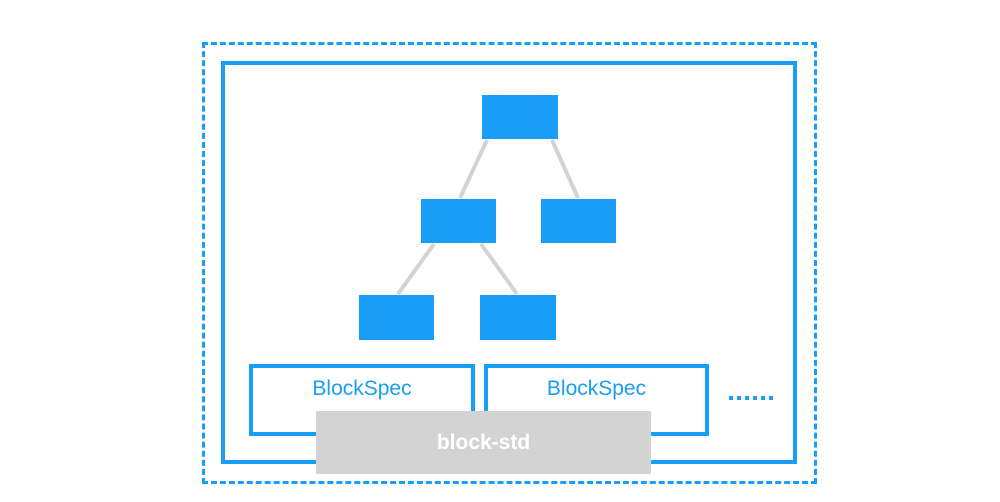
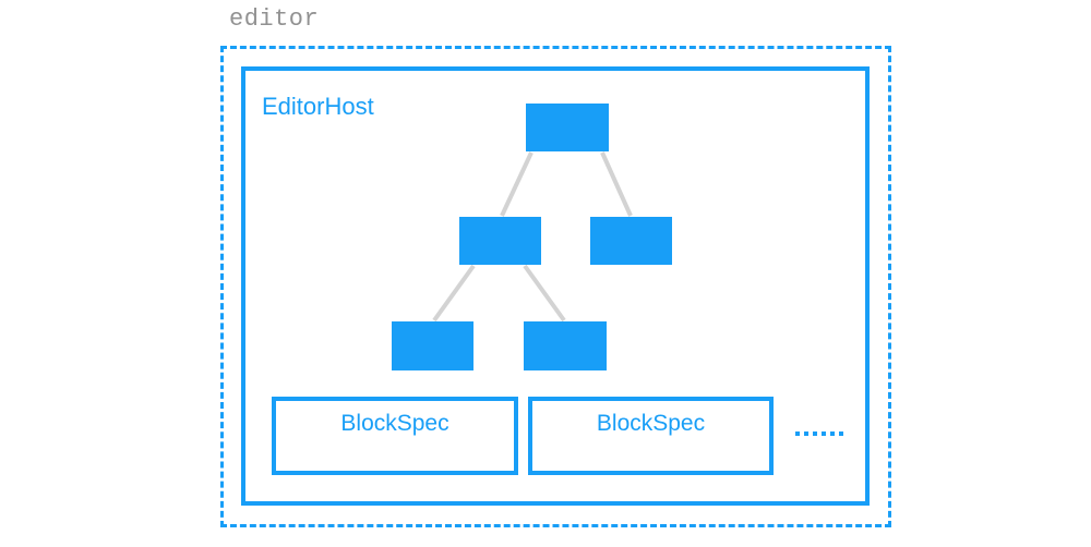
+ editor
+ EditorHost
  BlockSpec
  BlockSpec
- block-std
